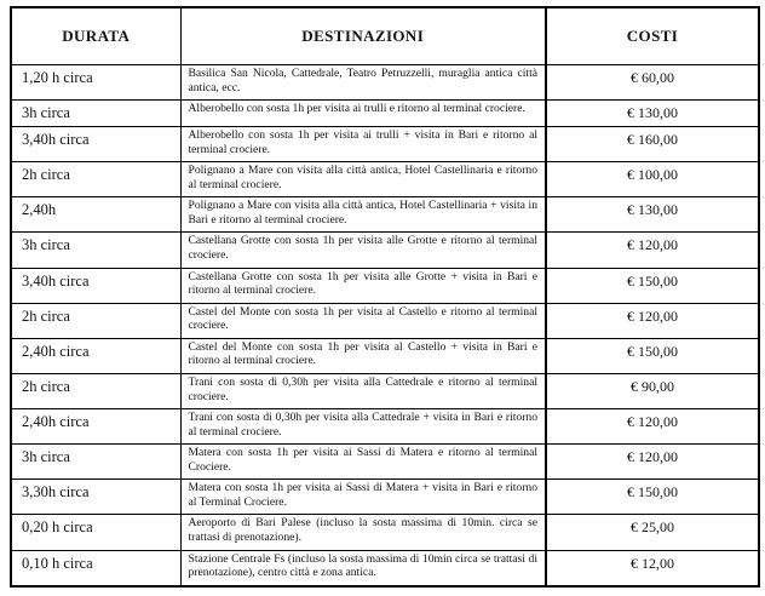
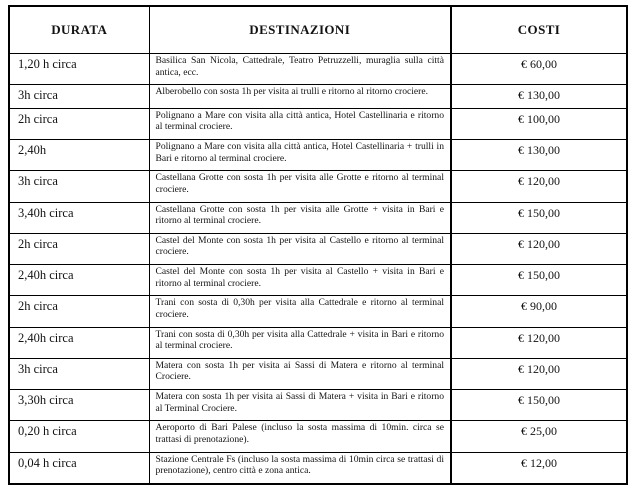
  DURATA	DESTINAZIONI	COSTI
- 1,20 h circa	Basilica San Nicola, Cattedrale, Teatro Petruzzelli, muraglia antica città antica, ecc.	€ 60,00
+ 1,20 h circa	Basilica San Nicola, Cattedrale, Teatro Petruzzelli, muraglia sulla città antica, ecc.	€ 60,00
- 3h circa	Alberobello con sosta 1h per visita ai trulli e ritorno al terminal crociere.	€ 130,00
+ 3h circa	Alberobello con sosta 1h per visita ai trulli e ritorno al ritorno crociere.	€ 130,00
- 3,40h circa	Alberobello con sosta 1h per visita ai trulli + visita in Bari e ritorno al terminal crociere.	€ 160,00
  2h circa	Polignano a Mare con visita alla città antica, Hotel Castellinaria e ritorno al terminal crociere.	€ 100,00
- 2,40h	Polignano a Mare con visita alla città antica, Hotel Castellinaria + visita in Bari e ritorno al terminal crociere.	€ 130,00
+ 2,40h	Polignano a Mare con visita alla città antica, Hotel Castellinaria + trulli in Bari e ritorno al terminal crociere.	€ 130,00
  3h circa	Castellana Grotte con sosta 1h per visita alle Grotte e ritorno al terminal crociere.	€ 120,00
  3,40h circa	Castellana Grotte con sosta 1h per visita alle Grotte + visita in Bari e ritorno al terminal crociere.	€ 150,00
  2h circa	Castel del Monte con sosta 1h per visita al Castello e ritorno al terminal crociere.	€ 120,00
  2,40h circa	Castel del Monte con sosta 1h per visita al Castello + visita in Bari e ritorno al terminal crociere.	€ 150,00
  2h circa	Trani con sosta di 0,30h per visita alla Cattedrale e ritorno al terminal crociere.	€ 90,00
  2,40h circa	Trani con sosta di 0,30h per visita alla Cattedrale + visita in Bari e ritorno al terminal crociere.	€ 120,00
  3h circa	Matera con sosta 1h per visita ai Sassi di Matera e ritorno al terminal Crociere.	€ 120,00
  3,30h circa	Matera con sosta 1h per visita ai Sassi di Matera + visita in Bari e ritorno al Terminal Crociere.	€ 150,00
  0,20 h circa	Aeroporto di Bari Palese (incluso la sosta massima di 10min. circa se trattasi di prenotazione).	€ 25,00
- 0,10 h circa	Stazione Centrale Fs (incluso la sosta massima di 10min circa se trattasi di prenotazione), centro città e zona antica.	€ 12,00
+ 0,04 h circa	Stazione Centrale Fs (incluso la sosta massima di 10min circa se trattasi di prenotazione), centro città e zona antica.	€ 12,00
